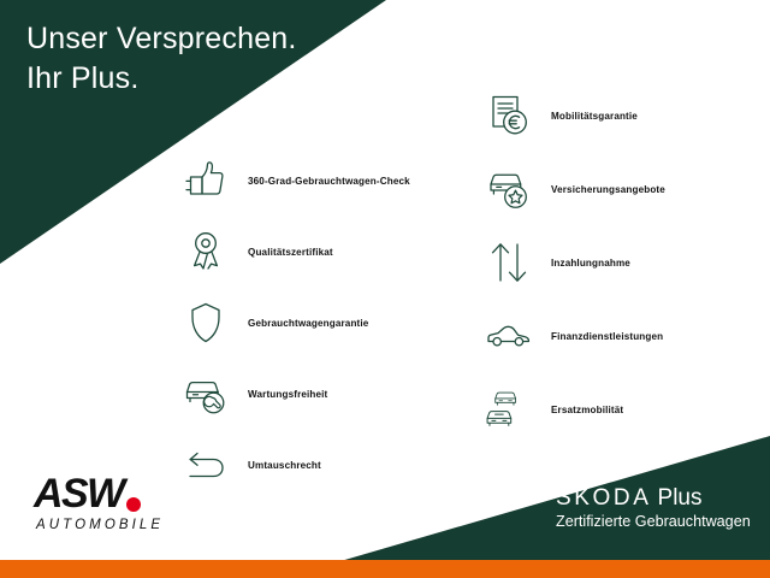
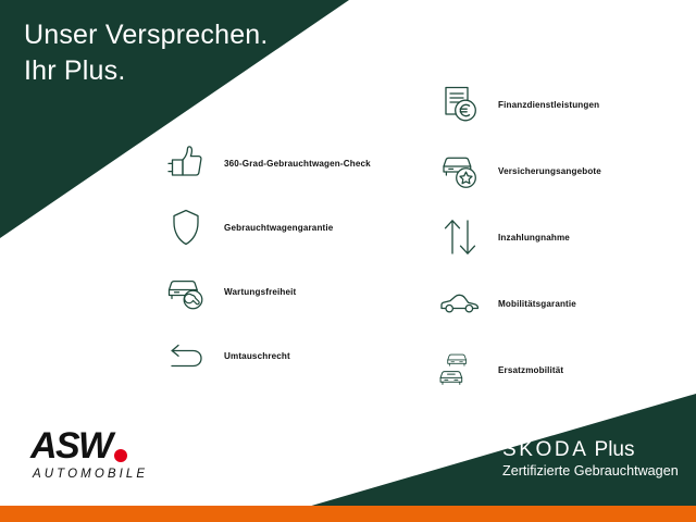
  Unser Versprechen. Ihr Plus.
  360-Grad-Gebrauchtwagen-Check
- Qualitätszertifikat
  Gebrauchtwagengarantie
  Wartungsfreiheit
  Umtauschrecht
- Mobilitätsgarantie
+ Finanzdienstleistungen
  Versicherungsangebote
  Inzahlungnahme
- Finanzdienstleistungen
+ Mobilitätsgarantie
  Ersatzmobilität
  ASW
  AUTOMOBILE
  SKODA Plus
  Zertifizierte Gebrauchtwagen
